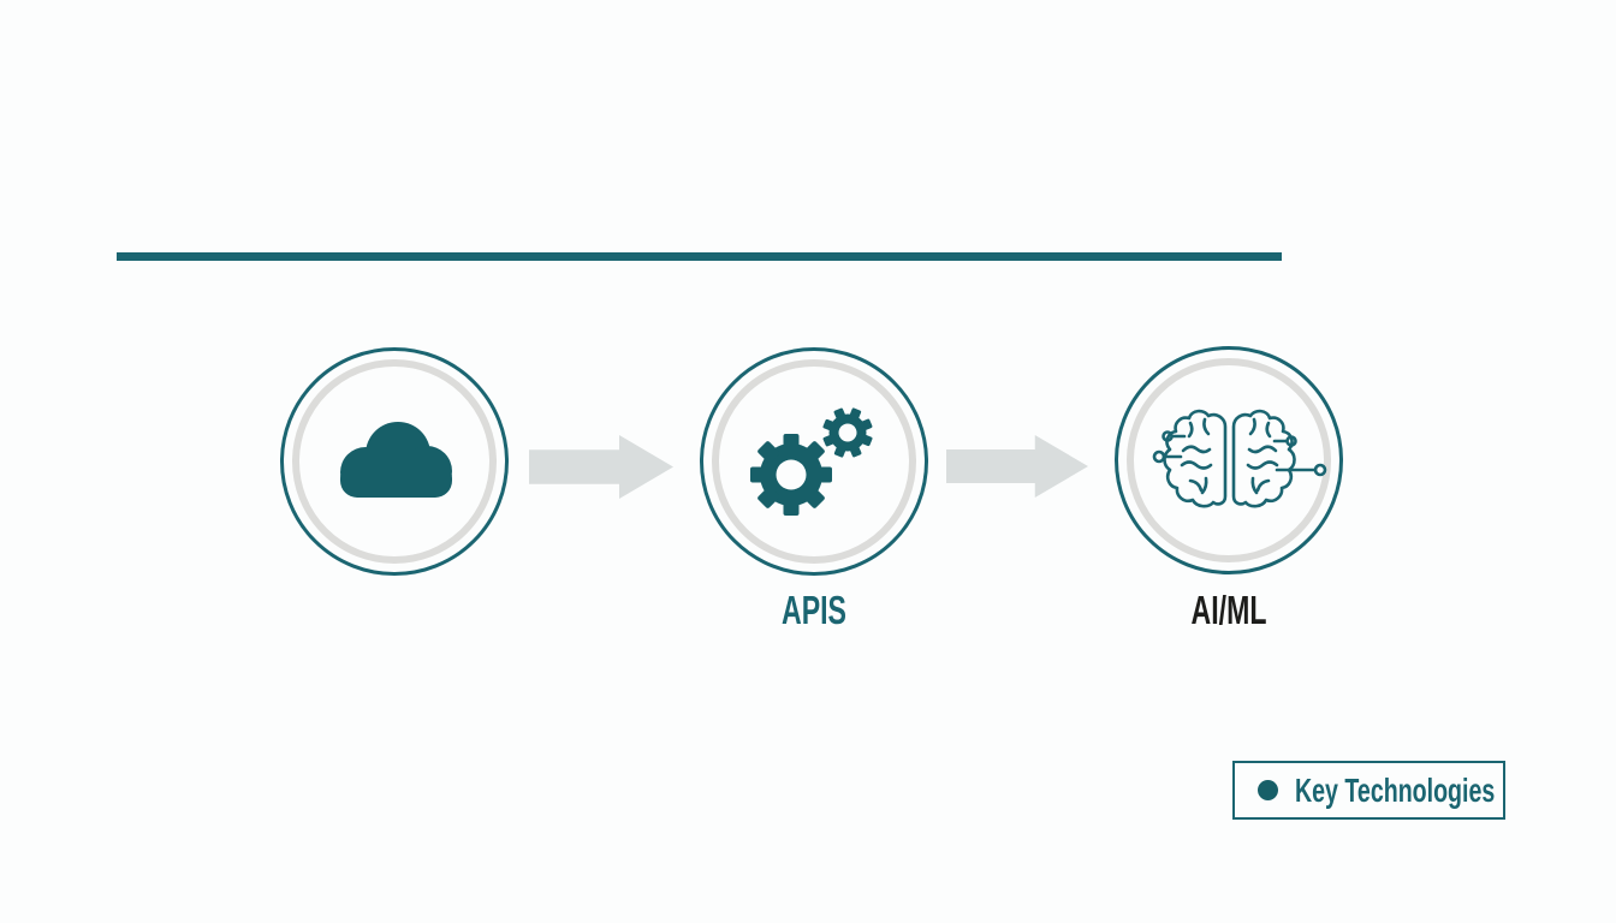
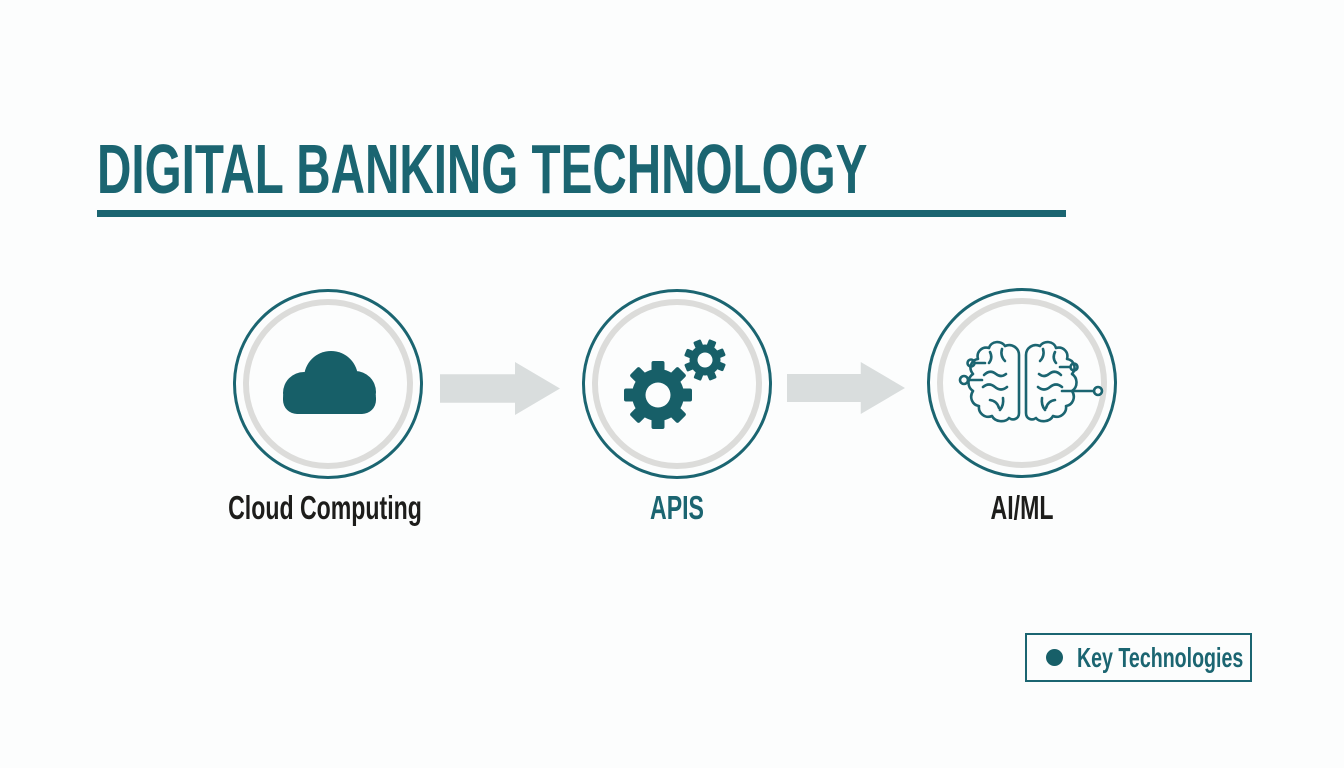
+ DIGITAL BANKING TECHNOLOGY
+ Cloud Computing
  APIS
  AI/ML
  Key Technologies
